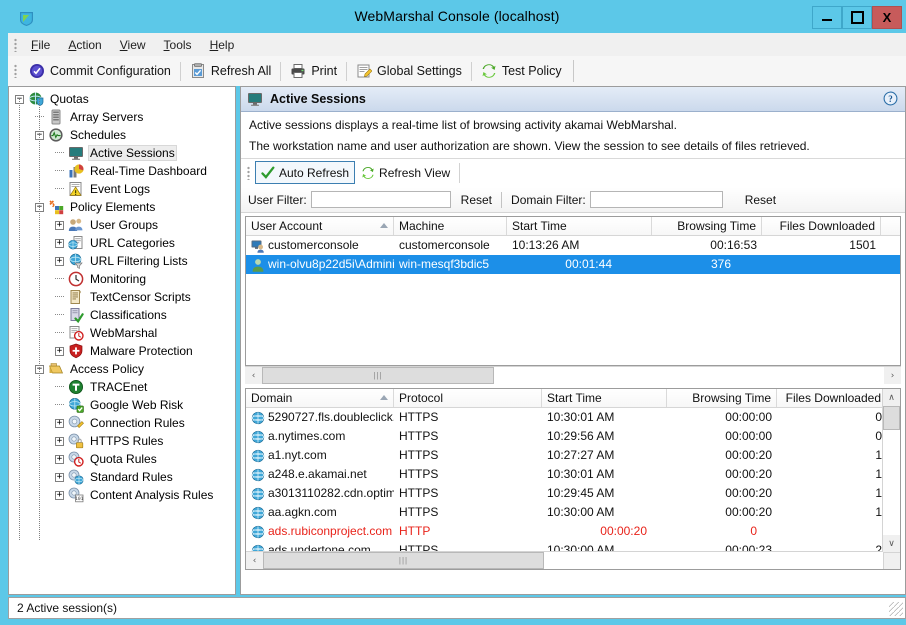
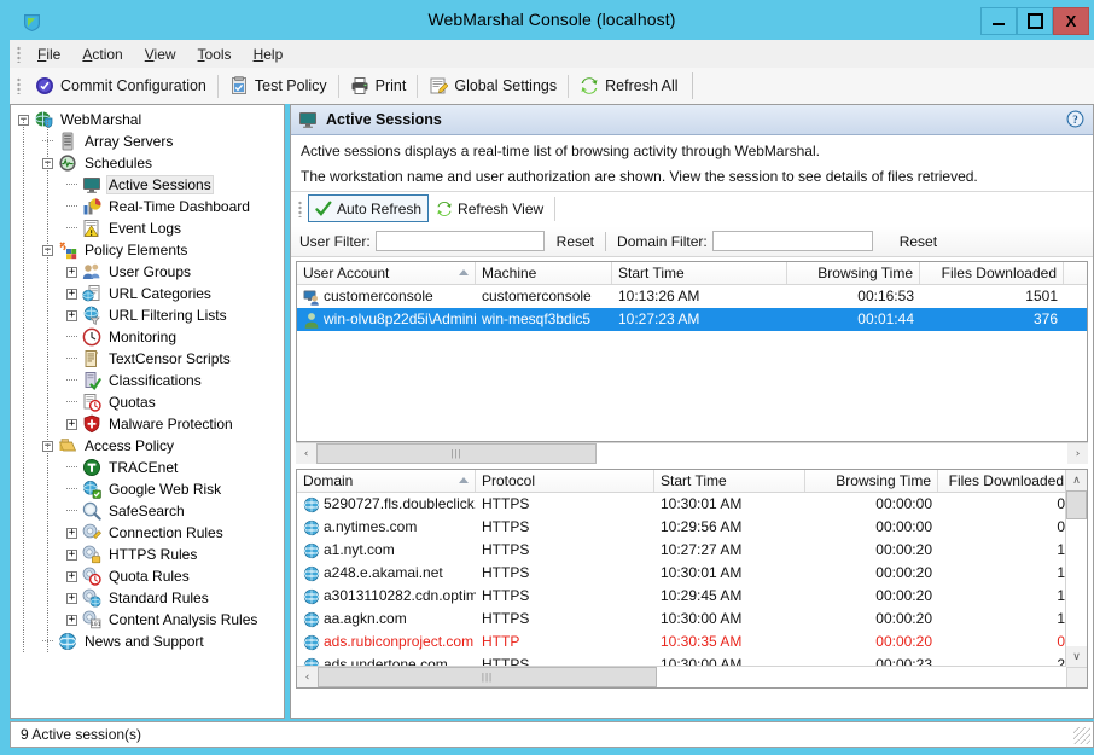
  WebMarshal Console (localhost)
  X
  File
  Action
  View
  Tools
  Help
  Commit Configuration
- Refresh All
+ Test Policy
  Print
  Global Settings
- Test Policy
+ Refresh All
  −
- Quotas
+ WebMarshal
  Array Servers
  −
  Schedules
  Active Sessions
  Real-Time Dashboard
  Event Logs
  −
  Policy Elements
  +
  User Groups
  +
  URL Categories
  +
  URL Filtering Lists
  Monitoring
  TextCensor Scripts
  Classifications
- WebMarshal
+ Quotas
  +
  Malware Protection
  −
  Access Policy
  TRACEnet
  Google Web Risk
+ SafeSearch
  +
  Connection Rules
  +
  HTTPS Rules
  +
  Quota Rules
  +
  Standard Rules
  +
  Content Analysis Rules
+ News and Support
  Active Sessions
  ?
- Active sessions displays a real-time list of browsing activity akamai WebMarshal.
+ Active sessions displays a real-time list of browsing activity through WebMarshal.
  The workstation name and user authorization are shown. View the session to see details of files retrieved.
  Auto Refresh
  Refresh View
  User Filter:
  Reset
  Domain Filter:
  Reset
  User Account
  Machine
  Start Time
  Browsing Time
  Files Downloaded
  customerconsole
  customerconsole
  10:13:26 AM
  00:16:53
  1501
  win-olvu8p22d5i\Admini
  win-mesqf3bdic5
+ 10:27:23 AM
  00:01:44
  376
  ‹
  |||
  ›
  Domain
  Protocol
  Start Time
  Browsing Time
  Files Downloaded
  5290727.fls.doubleclick
  HTTPS
  10:30:01 AM
  00:00:00
  0
  a.nytimes.com
  HTTPS
  10:29:56 AM
  00:00:00
  0
  a1.nyt.com
  HTTPS
  10:27:27 AM
  00:00:20
  1
  a248.e.akamai.net
  HTTPS
  10:30:01 AM
  00:00:20
  1
  a3013110282.cdn.optim
  HTTPS
  10:29:45 AM
  00:00:20
  1
  aa.agkn.com
  HTTPS
  10:30:00 AM
  00:00:20
  1
  ads.rubiconproject.com
  HTTP
+ 10:30:35 AM
  00:00:20
  0
  ads.undertone.com
  HTTPS
  10:30:00 AM
  00:00:23
  2
  ∧
  ∨
  ‹
  |||
- 2 Active session(s)
+ 9 Active session(s)
